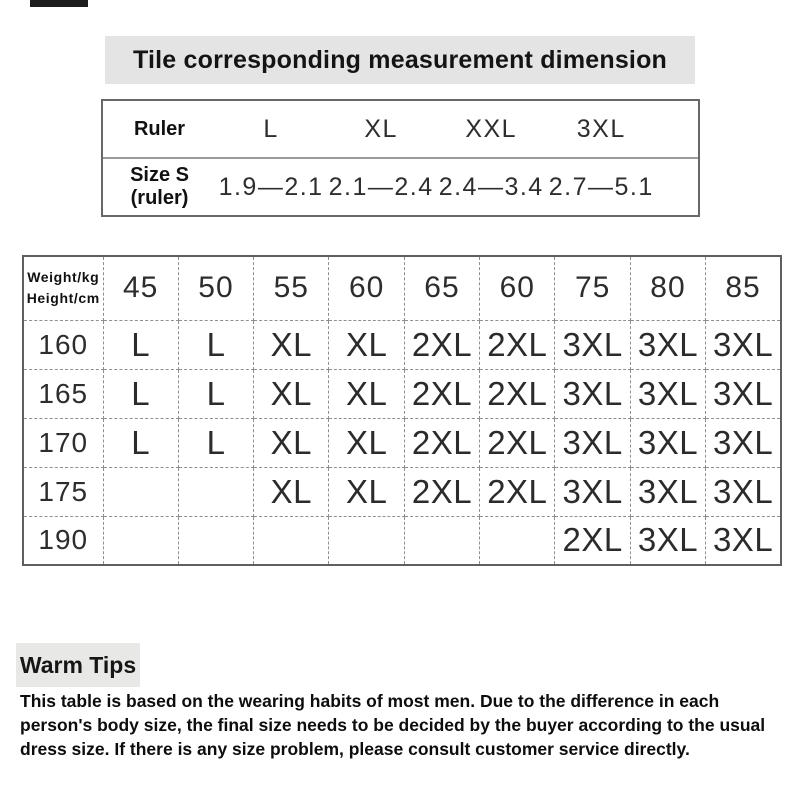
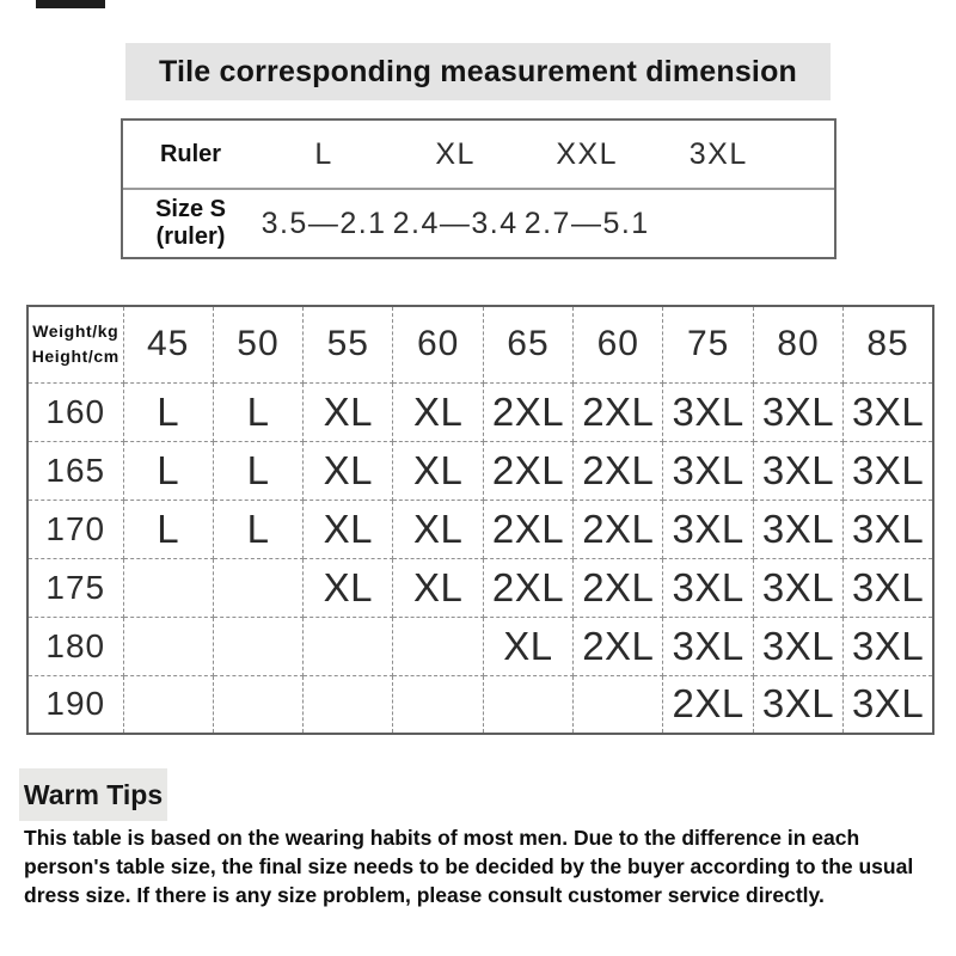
  Tile corresponding measurement dimension
  Ruler
  L
  XL
  XXL
  3XL
  Size S (ruler)
- 1.9—2.1
+ 3.5—2.1
- 2.1—2.4
  2.4—3.4
  2.7—5.1
  Weight/kg Height/cm	45	50	55	60	65	60	75	80	85
  160	L	L	XL	XL	2XL	2XL	3XL	3XL	3XL
  165	L	L	XL	XL	2XL	2XL	3XL	3XL	3XL
  170	L	L	XL	XL	2XL	2XL	3XL	3XL	3XL
  175			XL	XL	2XL	2XL	3XL	3XL	3XL
+ 180					XL	2XL	3XL	3XL	3XL
  190							2XL	3XL	3XL
  Warm Tips
- This table is based on the wearing habits of most men. Due to the difference in each person's body size, the final size needs to be decided by the buyer according to the usual dress size. If there is any size problem, please consult customer service directly.
+ This table is based on the wearing habits of most men. Due to the difference in each person's table size, the final size needs to be decided by the buyer according to the usual dress size. If there is any size problem, please consult customer service directly.
